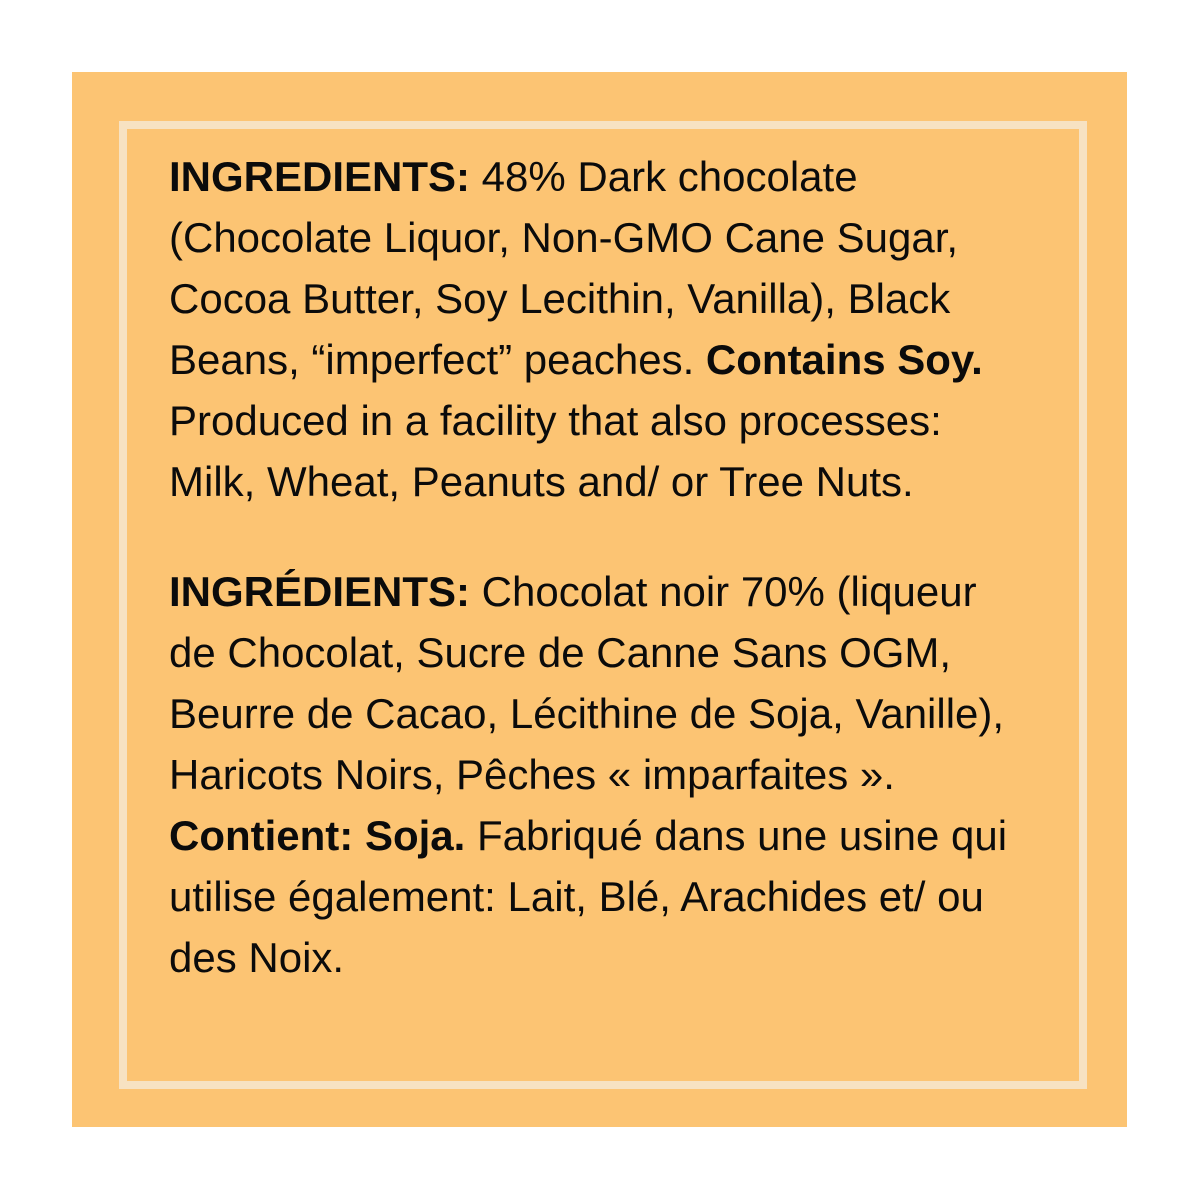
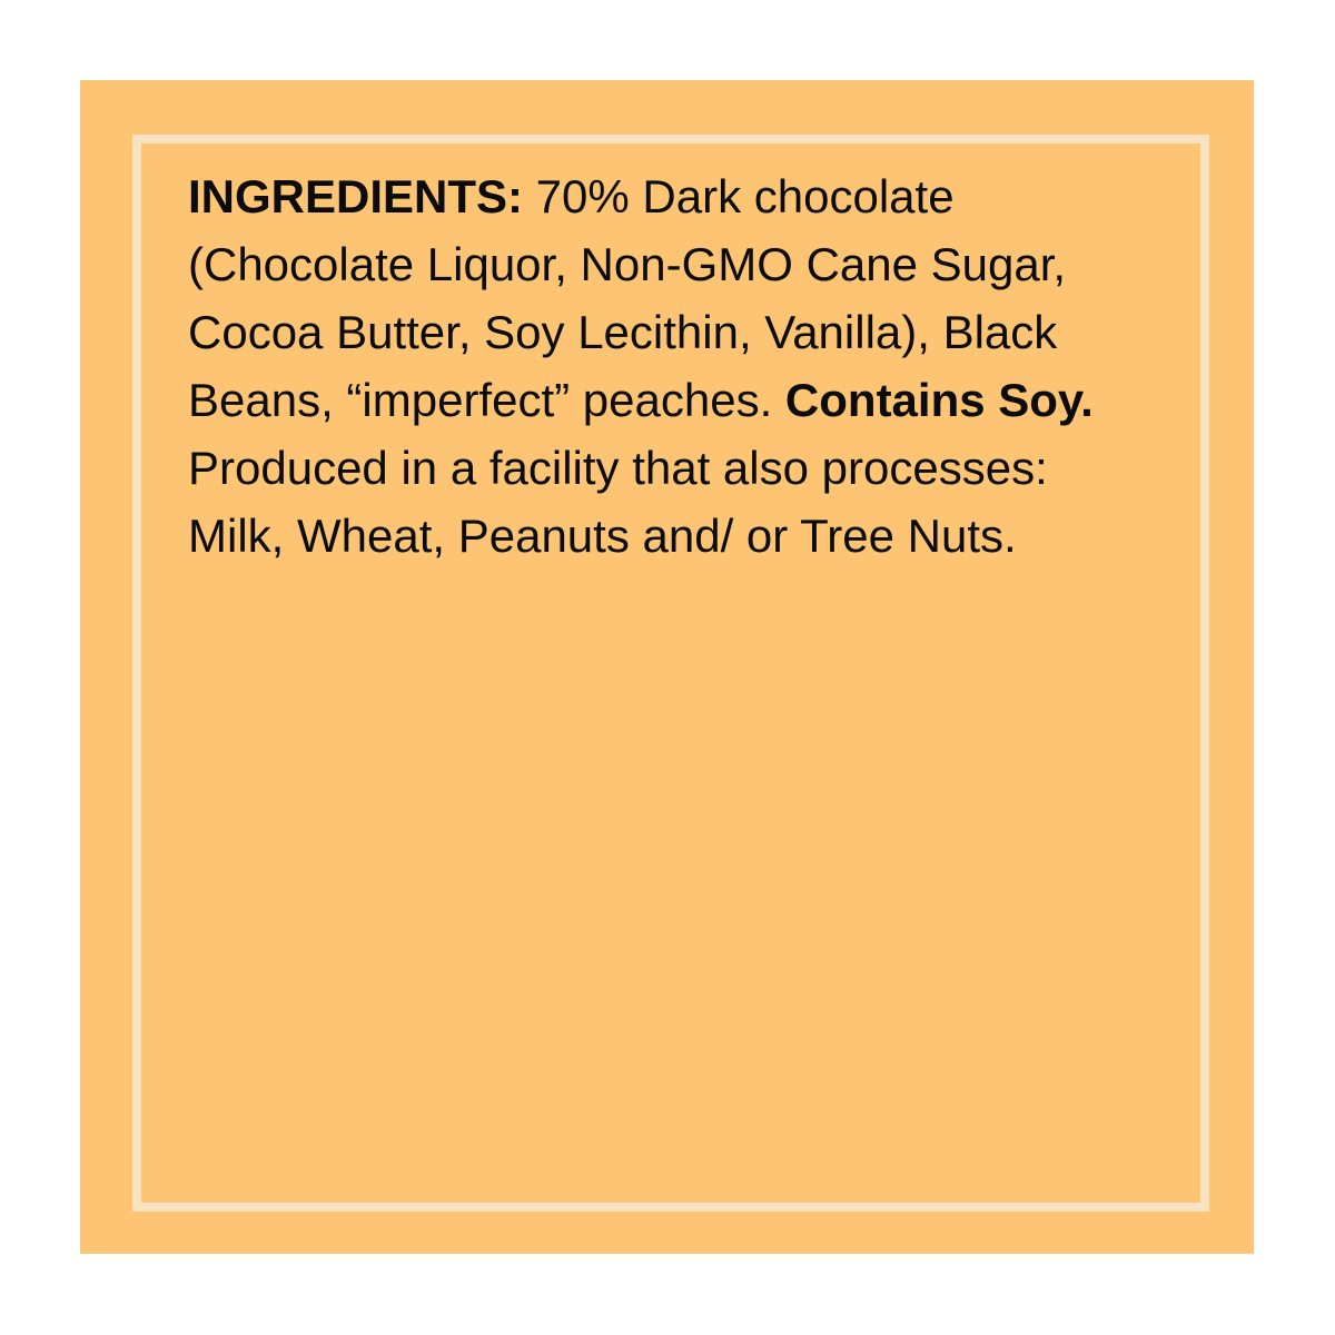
- INGREDIENTS: 48% Dark chocolate (Chocolate Liquor, Non-GMO Cane Sugar, Cocoa Butter, Soy Lecithin, Vanilla), Black Beans, “imperfect” peaches. Contains Soy. Produced in a facility that also processes: Milk, Wheat, Peanuts and/ or Tree Nuts.
+ INGREDIENTS: 70% Dark chocolate (Chocolate Liquor, Non-GMO Cane Sugar, Cocoa Butter, Soy Lecithin, Vanilla), Black Beans, “imperfect” peaches. Contains Soy. Produced in a facility that also processes: Milk, Wheat, Peanuts and/ or Tree Nuts.
- INGRÉDIENTS: Chocolat noir 70% (liqueur de Chocolat, Sucre de Canne Sans OGM, Beurre de Cacao, Lécithine de Soja, Vanille), Haricots Noirs, Pêches « imparfaites ». Contient: Soja. Fabriqué dans une usine qui utilise également: Lait, Blé, Arachides et/ ou des Noix.
